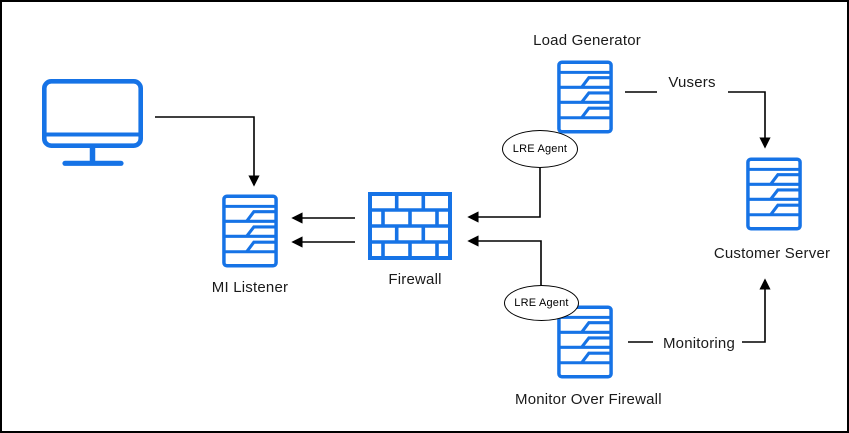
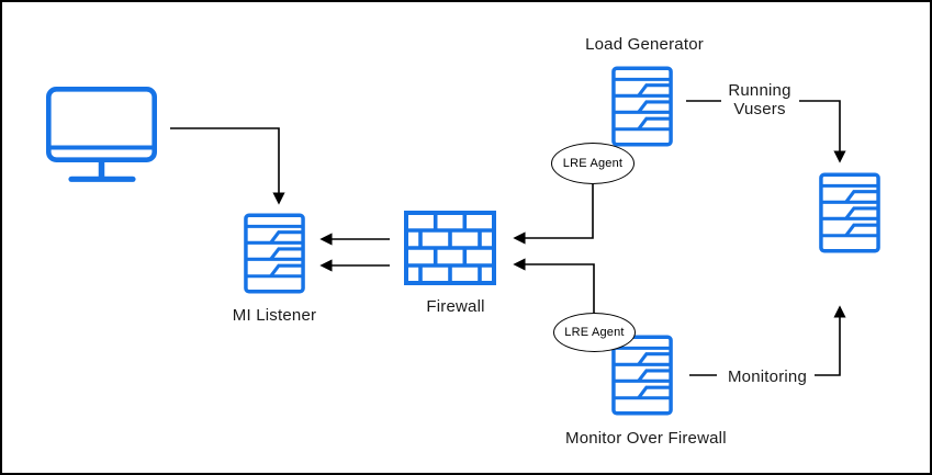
  MI Listener
  Firewall
  Load Generator
- Customer Server
  Monitor Over Firewa
+ Running
  Vusers
  Monitoring
  LRE Agent
  LRE Agent
